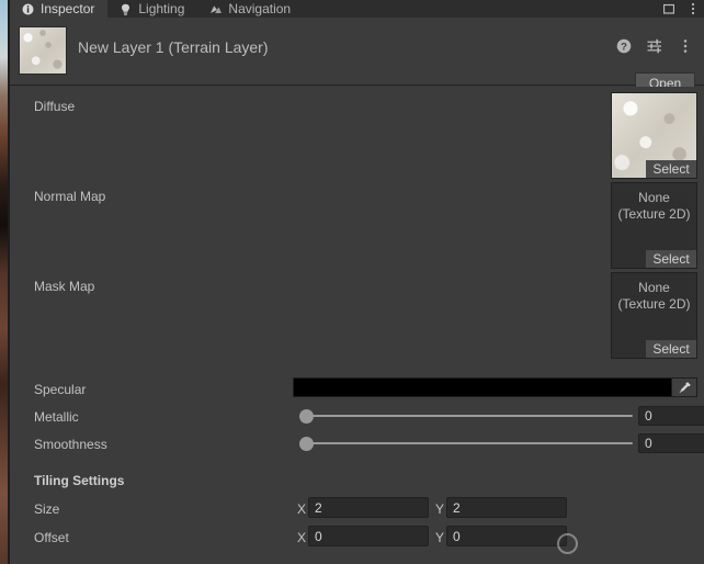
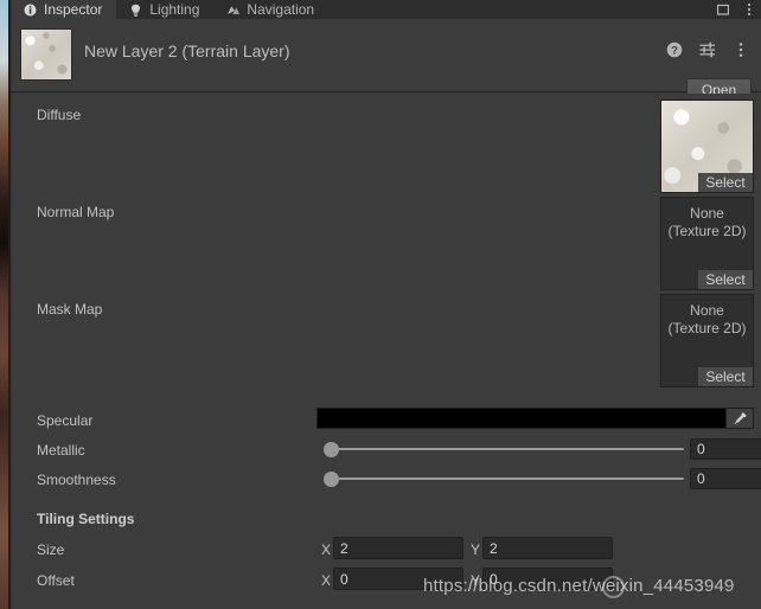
  Inspector
  Lighting
  Navigation
- New Layer 1 (Terrain Layer)
+ New Layer 2 (Terrain Layer)
  ?
  Open
  Diffuse
  Select
  Normal Map
  None
  (Texture 2D)
  Select
  Mask Map
  None
  (Texture 2D)
  Select
  Specular
  Metallic
  0
  Smoothness
  0
  Tiling Settings
  Size
  X
  2
  Y
  2
  Offset
  X
  0
  Y
  0
+ https://blog.csdn.net/weixin_44453949
